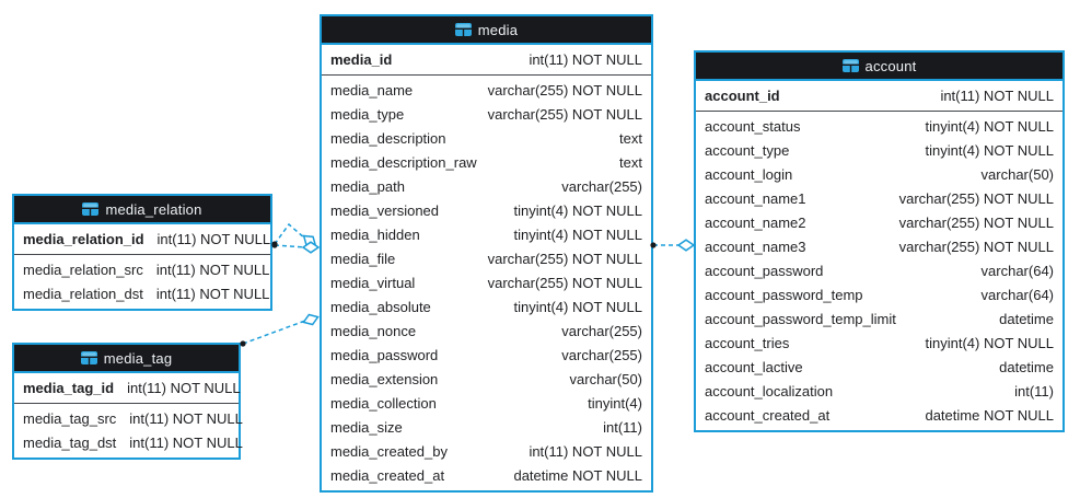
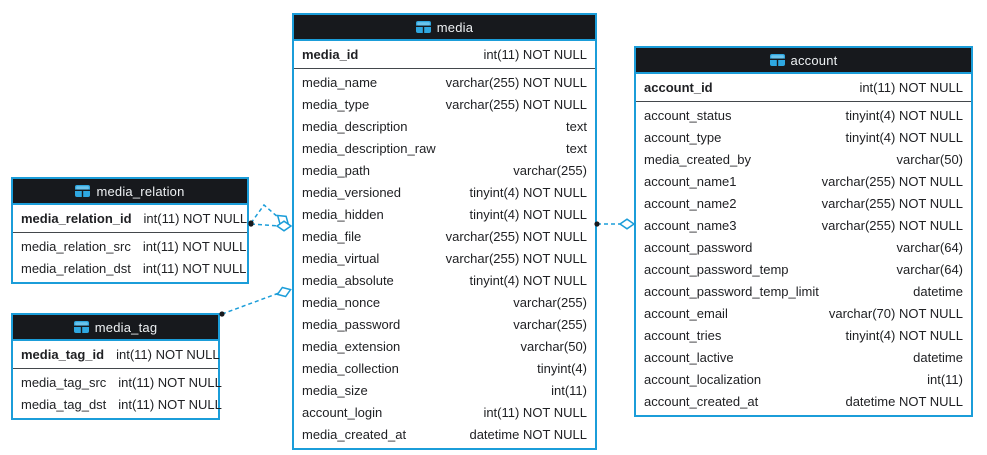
  media_relation
  media_relation_id
  int(11) NOT NULL
  media_relation_src
  int(11) NOT NULL
  media_relation_dst
  int(11) NOT NULL
  media_tag
  media_tag_id
  int(11) NOT NULL
  media_tag_src
  int(11) NOT NULL
  media_tag_dst
  int(11) NOT NULL
  media
  media_id
  int(11) NOT NULL
  media_name
  varchar(255) NOT NULL
  media_type
  varchar(255) NOT NULL
  media_description
  text
  media_description_raw
  text
  media_path
  varchar(255)
  media_versioned
  tinyint(4) NOT NULL
  media_hidden
  tinyint(4) NOT NULL
  media_file
  varchar(255) NOT NULL
  media_virtual
  varchar(255) NOT NULL
  media_absolute
  tinyint(4) NOT NULL
  media_nonce
  varchar(255)
  media_password
  varchar(255)
  media_extension
  varchar(50)
  media_collection
  tinyint(4)
  media_size
  int(11)
- media_created_by
+ account_login
  int(11) NOT NULL
  media_created_at
  datetime NOT NULL
  account
  account_id
  int(11) NOT NULL
  account_status
  tinyint(4) NOT NULL
  account_type
  tinyint(4) NOT NULL
- account_login
+ media_created_by
  varchar(50)
  account_name1
  varchar(255) NOT NULL
  account_name2
  varchar(255) NOT NULL
  account_name3
  varchar(255) NOT NULL
  account_password
  varchar(64)
  account_password_temp
  varchar(64)
  account_password_temp_limit
  datetime
+ account_email
+ varchar(70) NOT NULL
  account_tries
  tinyint(4) NOT NULL
  account_lactive
  datetime
  account_localization
  int(11)
  account_created_at
  datetime NOT NULL
